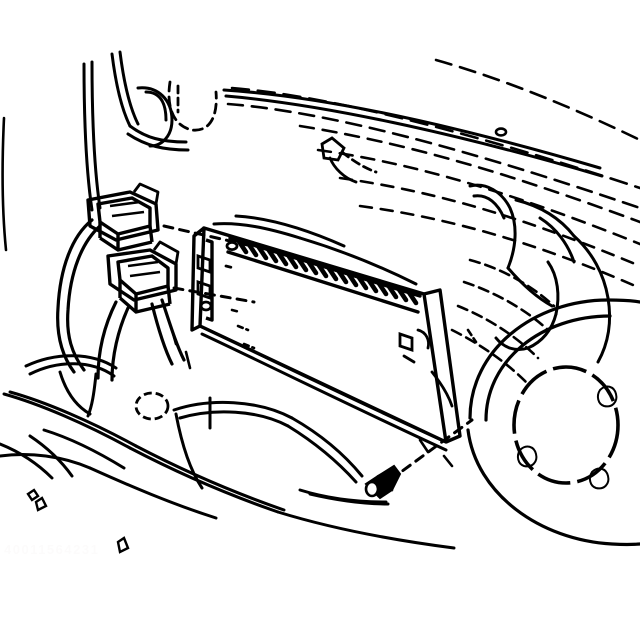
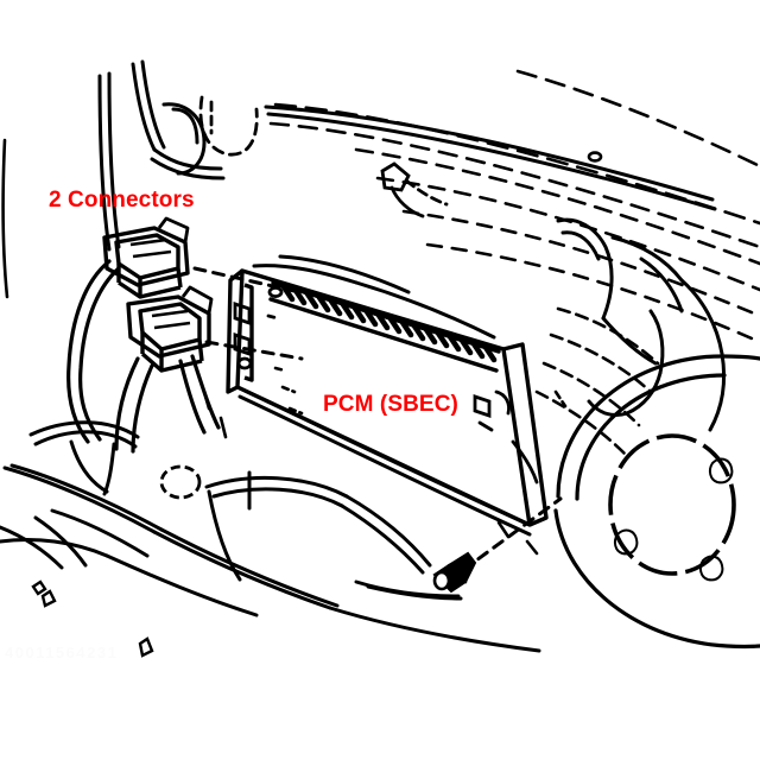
+ 2 Connectors
+ PCM (SBEC)
